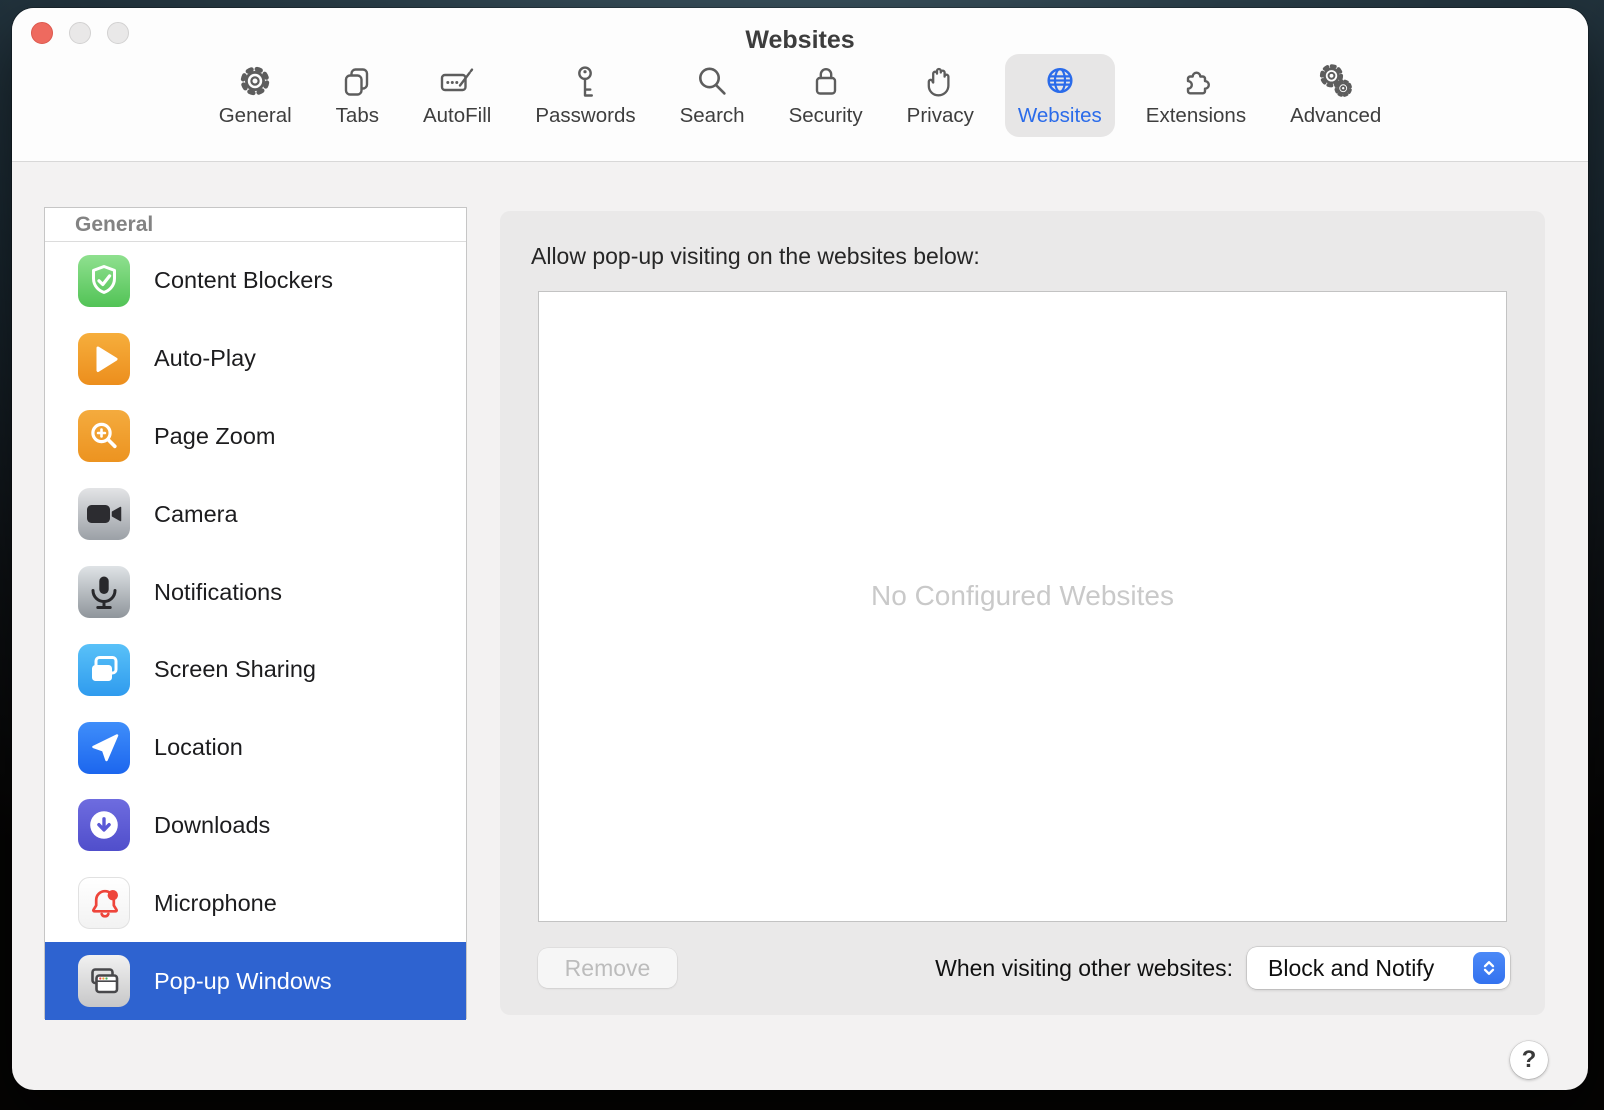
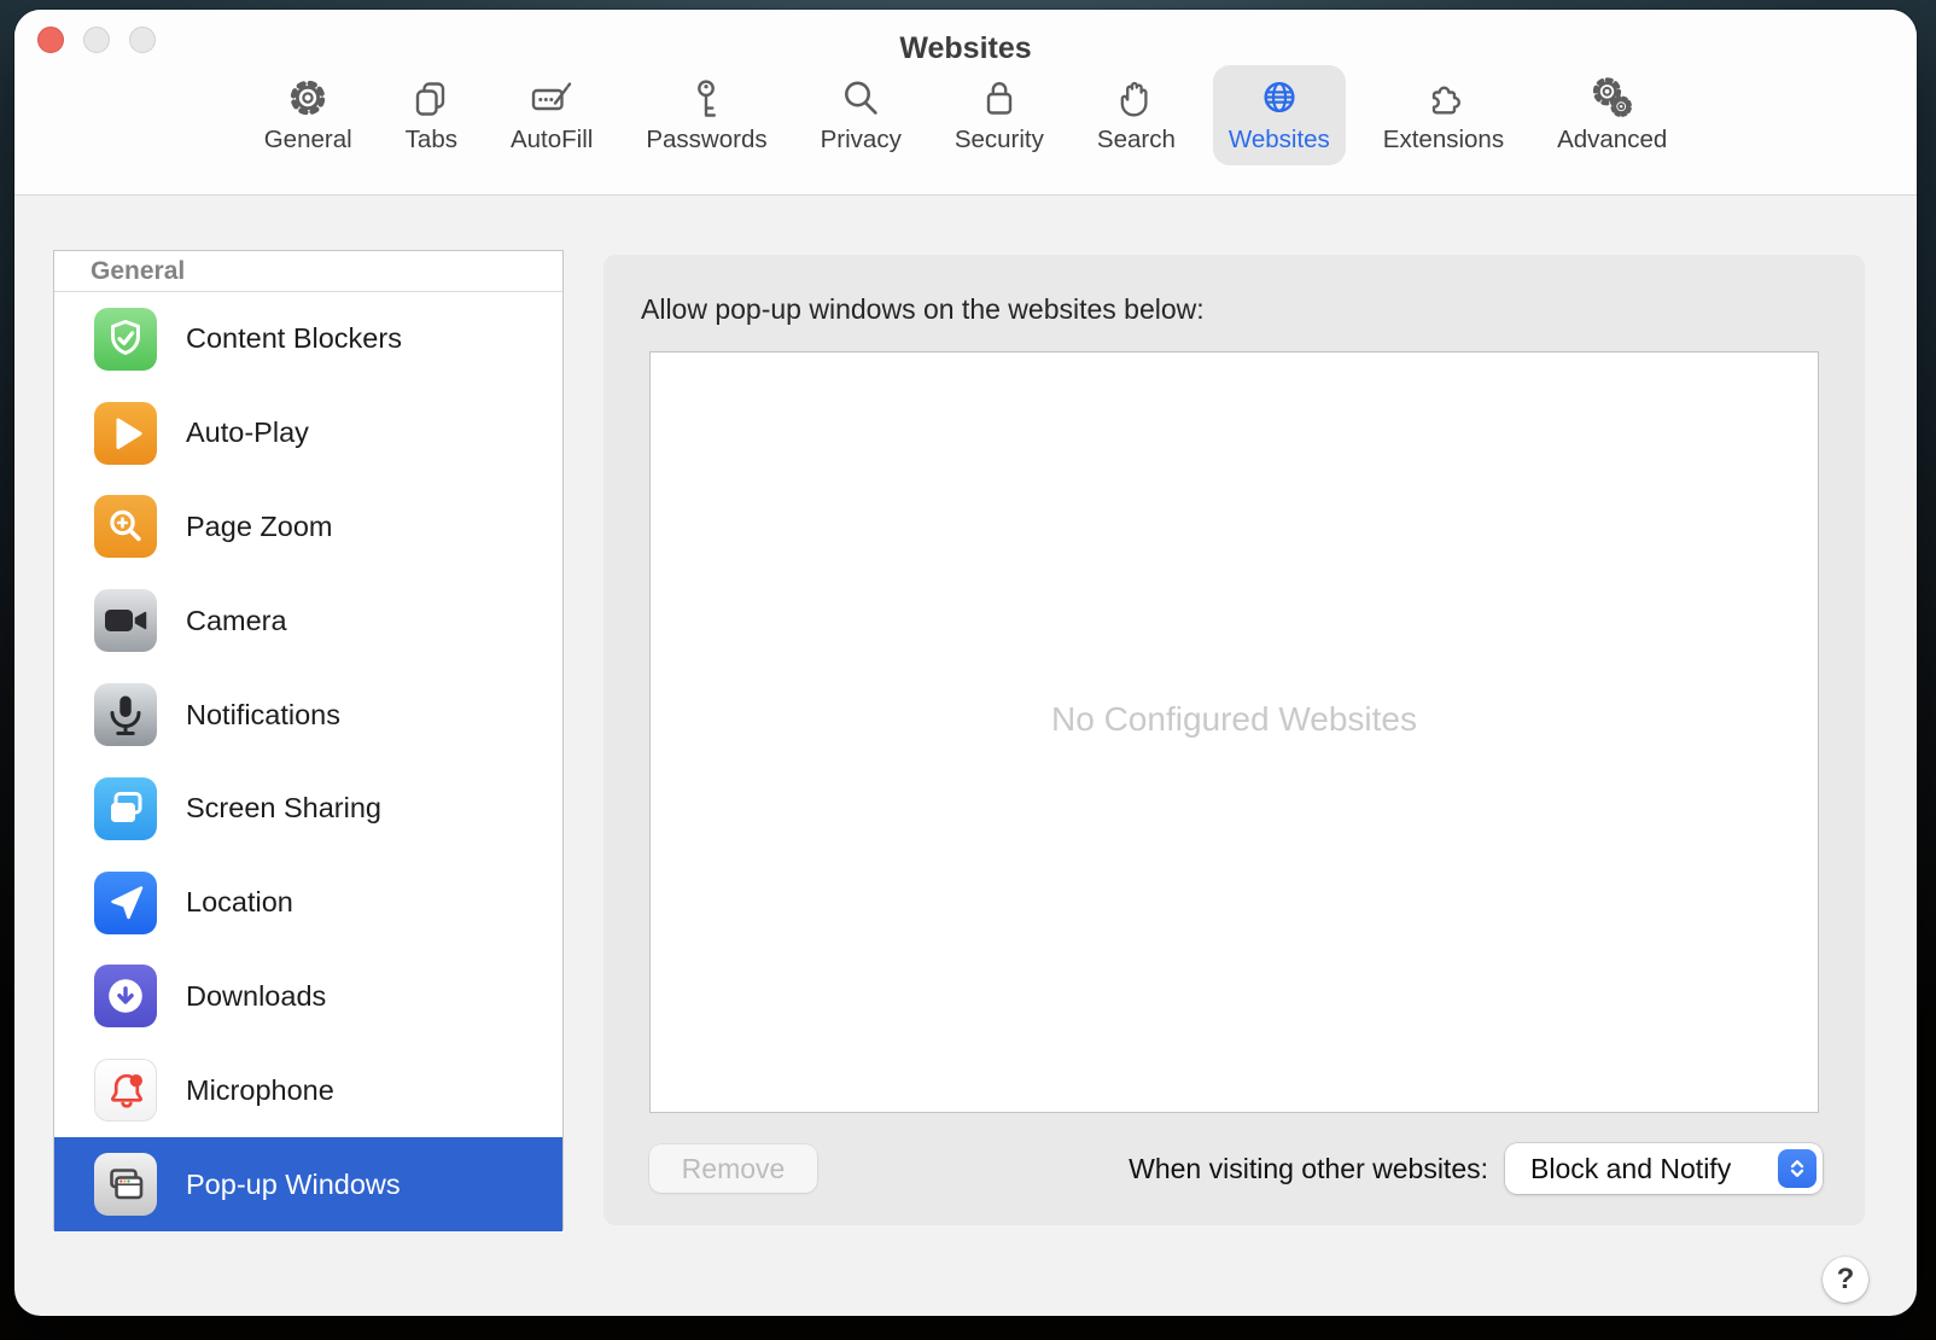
  Websites
  General
  Tabs
  AutoFill
  Passwords
- Search
+ Privacy
  Security
- Privacy
+ Search
  Websites
  Extensions
  Advanced
  General
  Content Blockers
  Auto-Play
  Page Zoom
  Camera
  Notifications
  Screen Sharing
  Location
  Downloads
  Microphone
  Pop-up Windows
- Allow pop-up visiting on the websites below:
+ Allow pop-up windows on the websites below:
  No Configured Websites
  Remove
  When visiting other websites:
  Block and Notify
  ?
